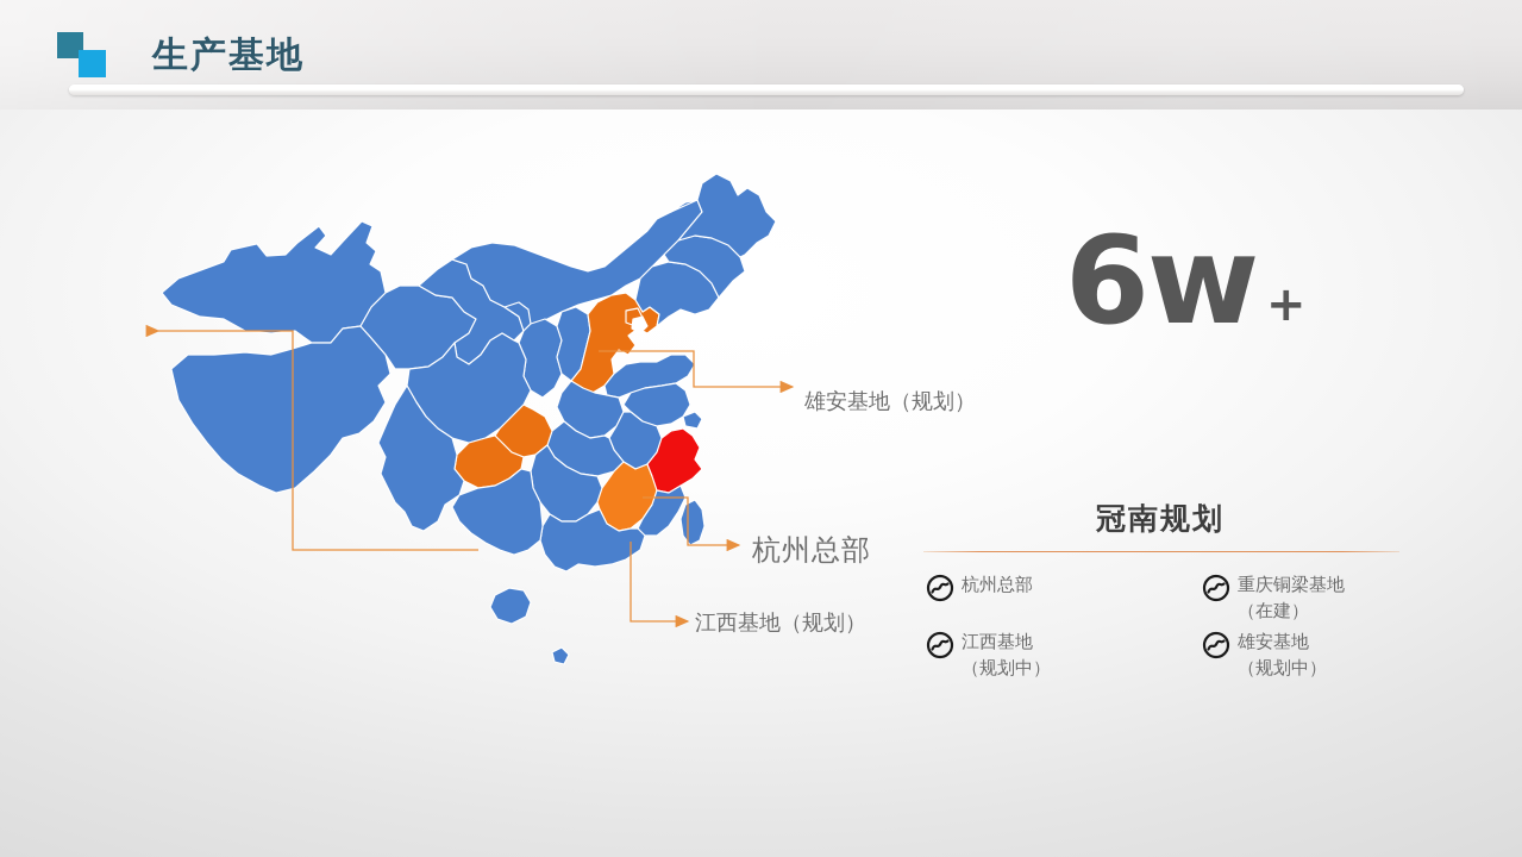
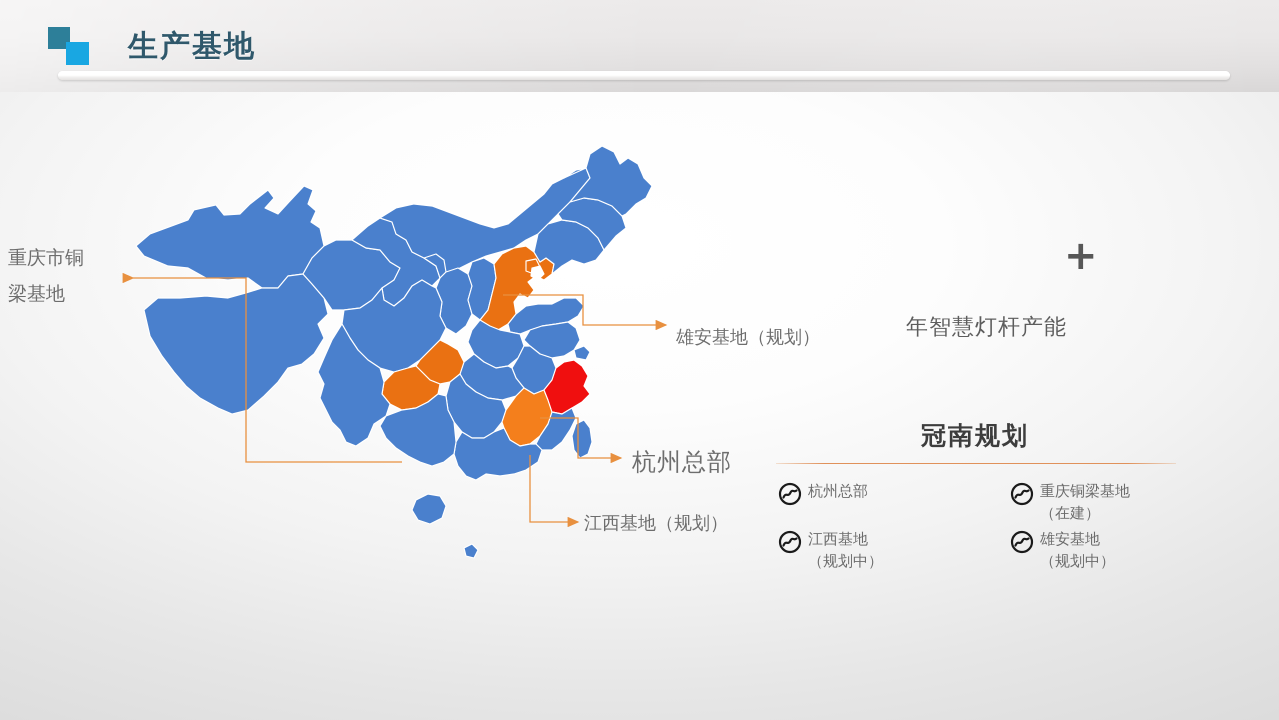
  生产基地
+ 重庆市铜
+ 梁基地
  雄安基地（规划）
  杭州总部
  江西基地（规划）
- 6w
  +
+ 年智慧灯杆产能
  冠南规划
  杭州总部
  重庆铜梁基地
  （在建）
  江西基地
  （规划中）
  雄安基地
  （规划中）
